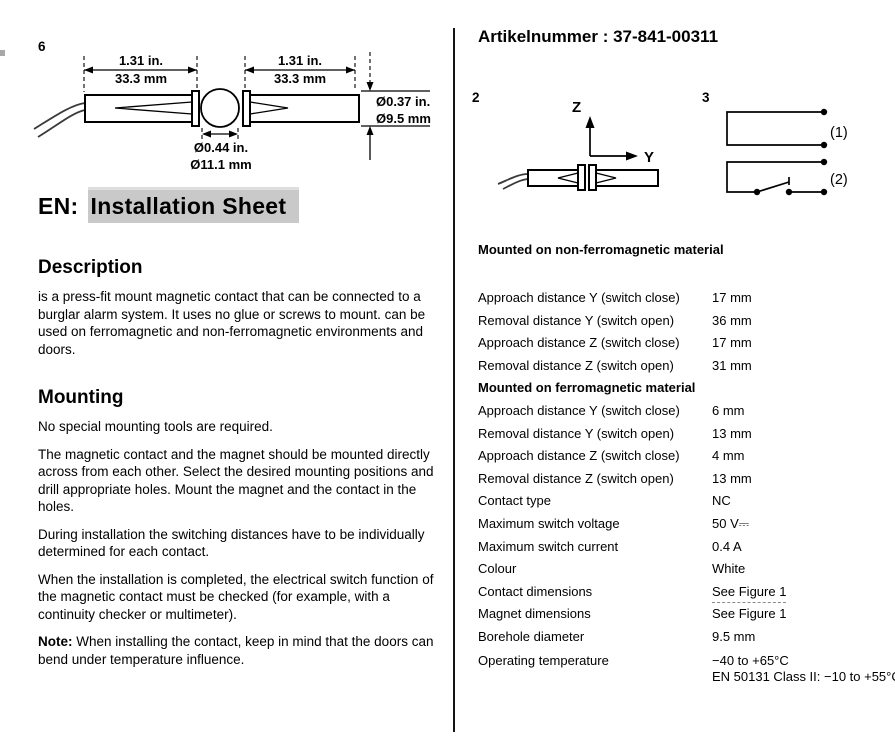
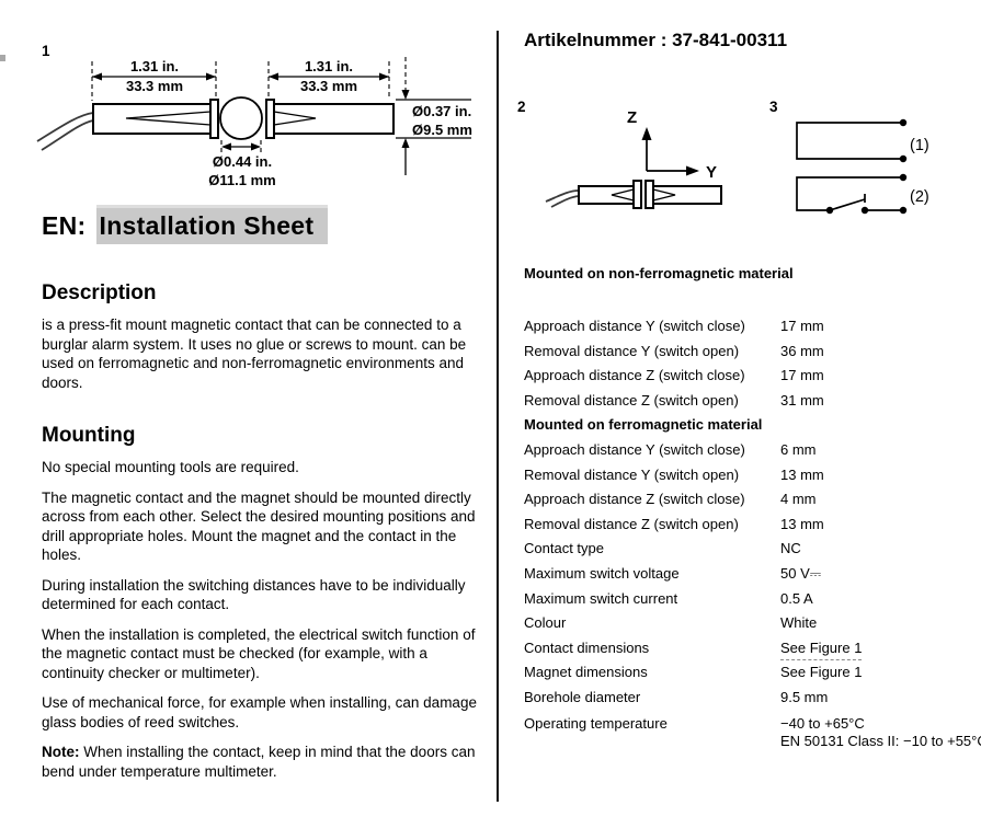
- 6
+ 1
  1.31 in.
  33.3 mm
  Ø0.44 in.
  Ø11.1 mm
  1.31 in.
  33.3 mm
  Ø0.37 in.
  Ø9.5 mm
  EN: Installation Sheet
  Description
  is a press-fit mount magnetic contact that can be connected to a burglar alarm system. It uses no glue or screws to mount. can be used on ferromagnetic and non-ferromagnetic environments and doors.
  Mounting
  No special mounting tools are required.
  The magnetic contact and the magnet should be mounted directly across from each other. Select the desired mounting positions and drill appropriate holes. Mount the magnet and the contact in the holes.
  During installation the switching distances have to be individually determined for each contact.
  When the installation is completed, the electrical switch function of the magnetic contact must be checked (for example, with a continuity checker or multimeter).
+ Use of mechanical force, for example when installing, can damage glass bodies of reed switches.
- Note: When installing the contact, keep in mind that the doors can bend under temperature influence.
+ Note: When installing the contact, keep in mind that the doors can bend under temperature multimeter.
  Artikelnummer : 37-841-00311
  2
  Z
  Y
  3
  (1)
  (2)
  Mounted on non-ferromagnetic material
  Approach distance Y (switch close)
  17 mm
  Removal distance Y (switch open)
  36 mm
  Approach distance Z (switch close)
  17 mm
  Removal distance Z (switch open)
  31 mm
  Mounted on ferromagnetic material
  Approach distance Y (switch close)
  6 mm
  Removal distance Y (switch open)
  13 mm
  Approach distance Z (switch close)
  4 mm
  Removal distance Z (switch open)
  13 mm
  Contact type
  NC
  Maximum switch voltage
  50 V⎓
  Maximum switch current
- 0.4 A
+ 0.5 A
  Colour
  White
  Contact dimensions
  See Figure 1
  Magnet dimensions
  See Figure 1
  Borehole diameter
  9.5 mm
  Operating temperature
  −40 to +65°C
  EN 50131 Class II: −10 to +55°
